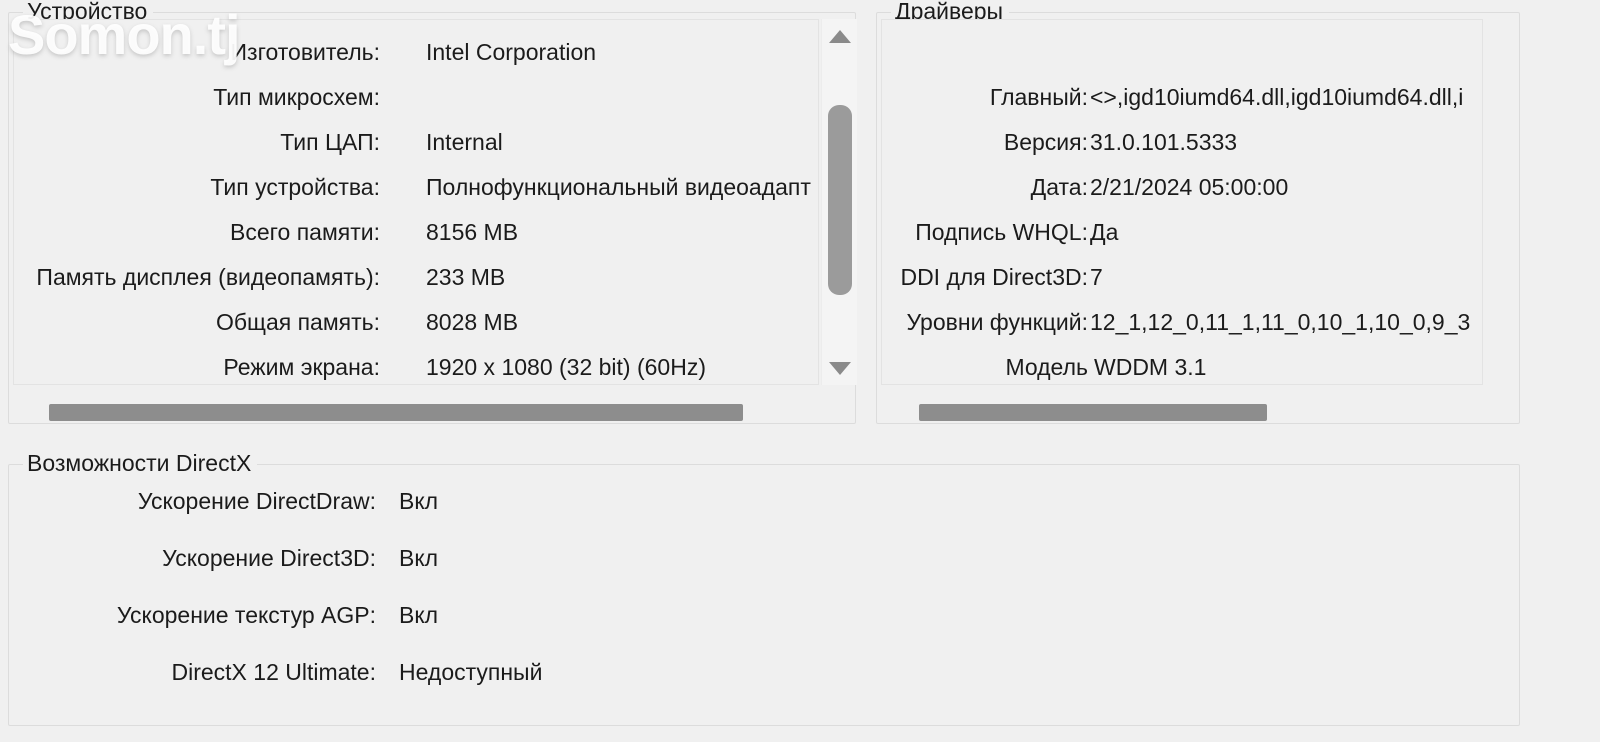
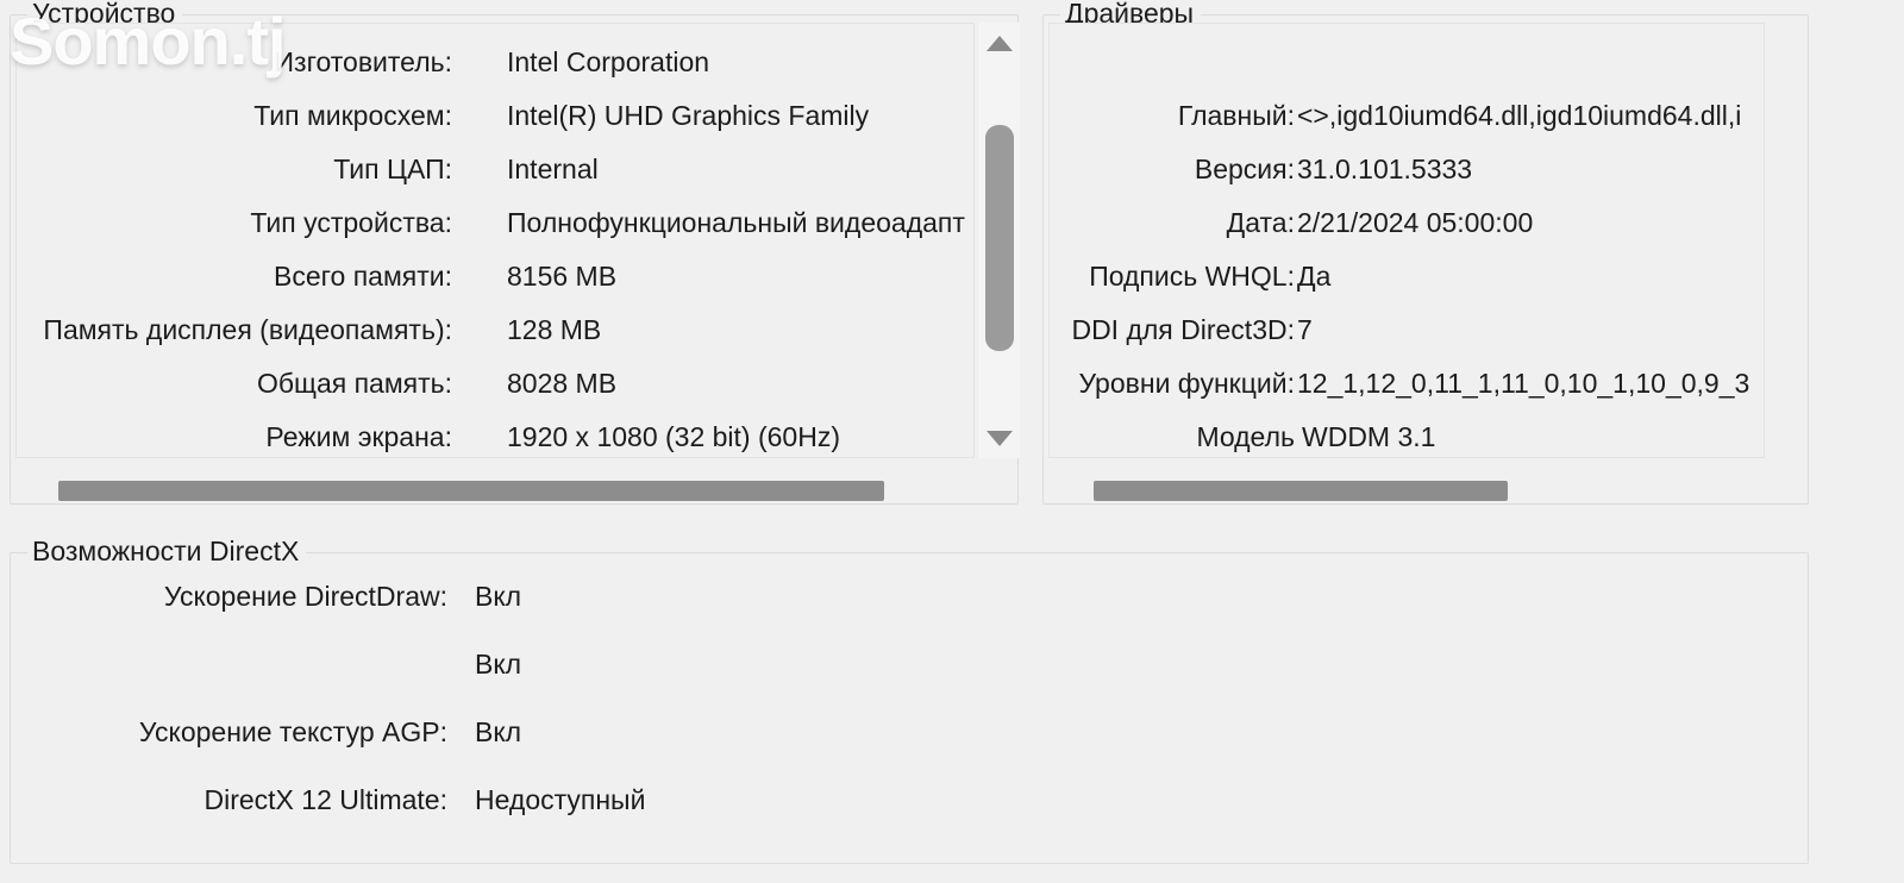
  Устройство
  Изготовитель:
  Intel Corporation
  Тип микросхем:
+ Intel(R) UHD Graphics Family
  Тип ЦАП:
  Internal
  Тип устройства:
  Полнофункциональный видеоадапт
  Всего памяти:
  8156 MB
  Память дисплея (видеопамять):
- 233 MB
+ 128 MB
  Общая память:
  8028 MB
  Режим экрана:
  1920 x 1080 (32 bit) (60Hz)
  Драйверы
  Главный:
  <>,igd10iumd64.dll,igd10iumd64.dll,i
  Версия:
  31.0.101.5333
  Дата:
  2/21/2024 05:00:00
  Подпись WHQL:
  Да
  DDI для Direct3D:
  7
  Уровни функций:
  12_1,12_0,11_1,11_0,10_1,10_0,9_3
  Модель
  WDDM 3.1
  Возможности DirectX
  Ускорение DirectDraw:
  Вкл
- Ускорение Direct3D:
  Вкл
  Ускорение текстур AGP:
  Вкл
  DirectX 12 Ultimate:
  Недоступный
  Somon.tj
